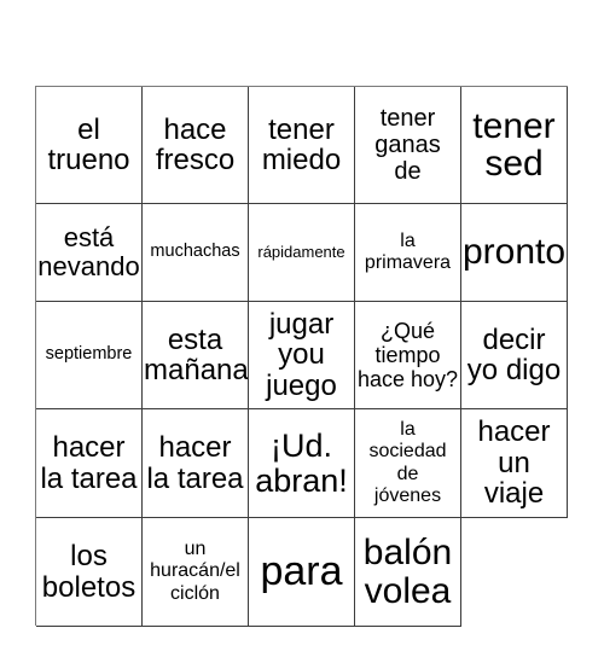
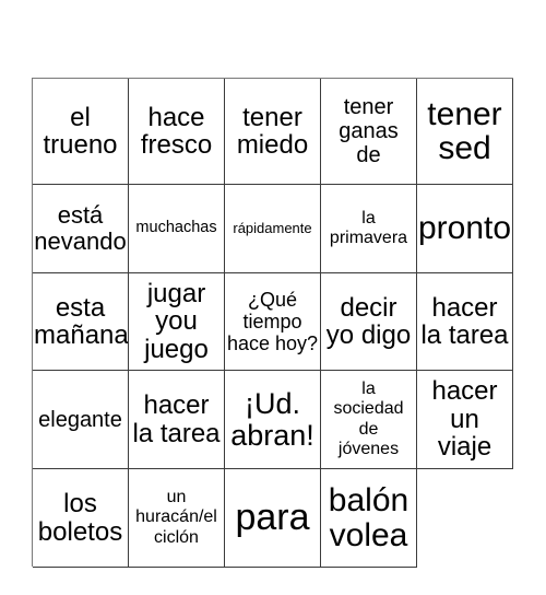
  el
  trueno
  hace
  fresco
  tener
  miedo
  tener
  ganas
  de
  tener
  sed
  está
  nevando
  muchachas
  rápidamente
  la
  primavera
  pronto
- septiembre
  esta
  mañana
  jugar
  you
  juego
  ¿Qué
  tiempo
  hace hoy?
  decir
  yo digo
  hacer
  la tarea
+ elegante
  hacer
  la tarea
  ¡Ud.
  abran!
  la
  sociedad
  de
  jóvenes
  hacer
  un
  viaje
  los
  boletos
  un
  huracán/el
  ciclón
  para
  balón
  volea
